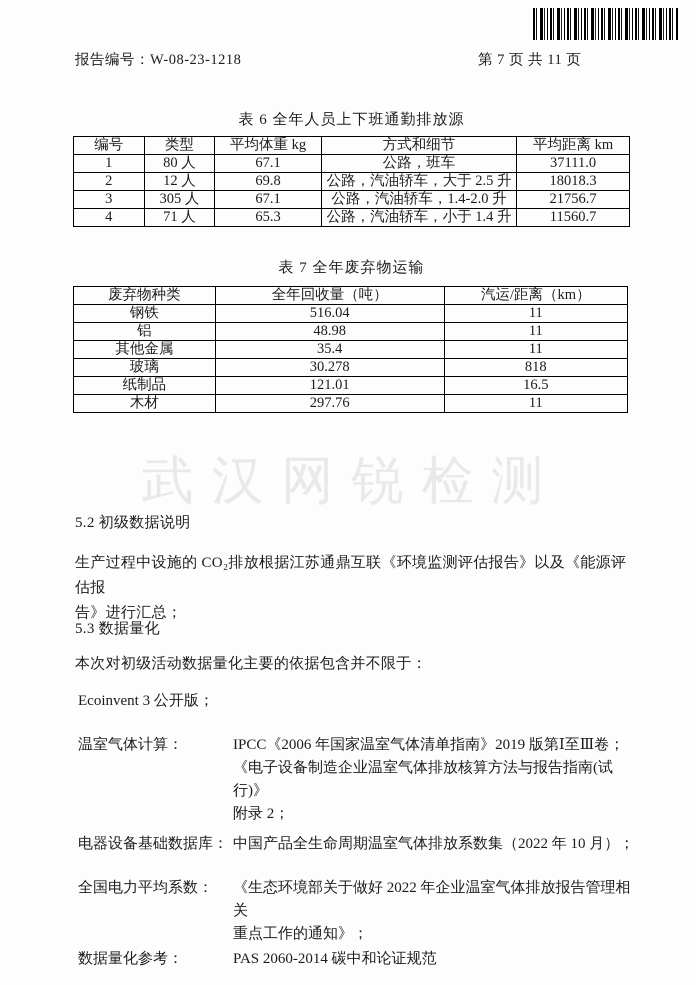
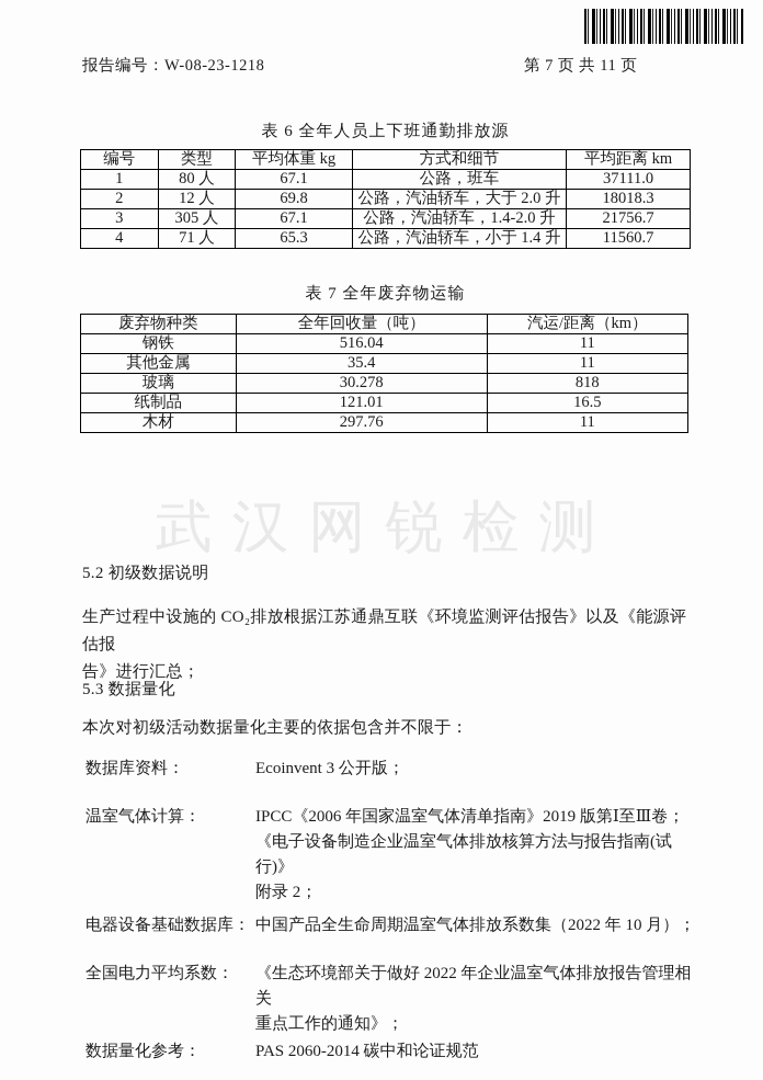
  报告编号：W-08-23-1218
  第 7 页 共 11 页
  表 6 全年人员上下班通勤排放源
  编号	类型	平均体重 kg	方式和细节	平均距离 km
  1	80 人	67.1	公路，班车	37111.0
- 2	12 人	69.8	公路，汽油轿车，大于 2.5 升	18018.3
+ 2	12 人	69.8	公路，汽油轿车，大于 2.0 升	18018.3
  3	305 人	67.1	公路，汽油轿车，1.4-2.0 升	21756.7
  4	71 人	65.3	公路，汽油轿车，小于 1.4 升	11560.7
  表 7 全年废弃物运输
  废弃物种类	全年回收量（吨）	汽运/距离（km）
  钢铁	516.04	11
- 铝	48.98	11
  其他金属	35.4	11
  玻璃	30.278	818
  纸制品	121.01	16.5
  木材	297.76	11
  5.2 初级数据说明
  生产过程中设施的 CO₂排放根据江苏通鼎互联《环境监测评估报告》以及《能源评估报
  告》进行汇总；
  5.3 数据量化
  本次对初级活动数据量化主要的依据包含并不限于：
+ 数据库资料：
  Ecoinvent 3 公开版；
  温室气体计算：
  IPCC《2006 年国家温室气体清单指南》2019 版第Ⅰ至Ⅲ卷；
  《电子设备制造企业温室气体排放核算方法与报告指南(试行)》
  附录 2；
  电器设备基础数据库：
  中国产品全生命周期温室气体排放系数集（2022 年 10 月）；
  全国电力平均系数：
  《生态环境部关于做好 2022 年企业温室气体排放报告管理相关
  重点工作的通知》；
  数据量化参考：
  PAS 2060-2014 碳中和论证规范
